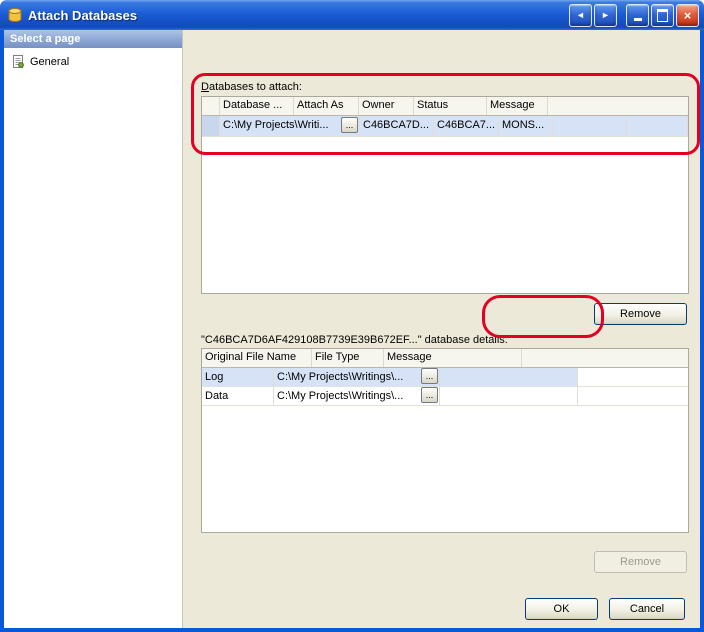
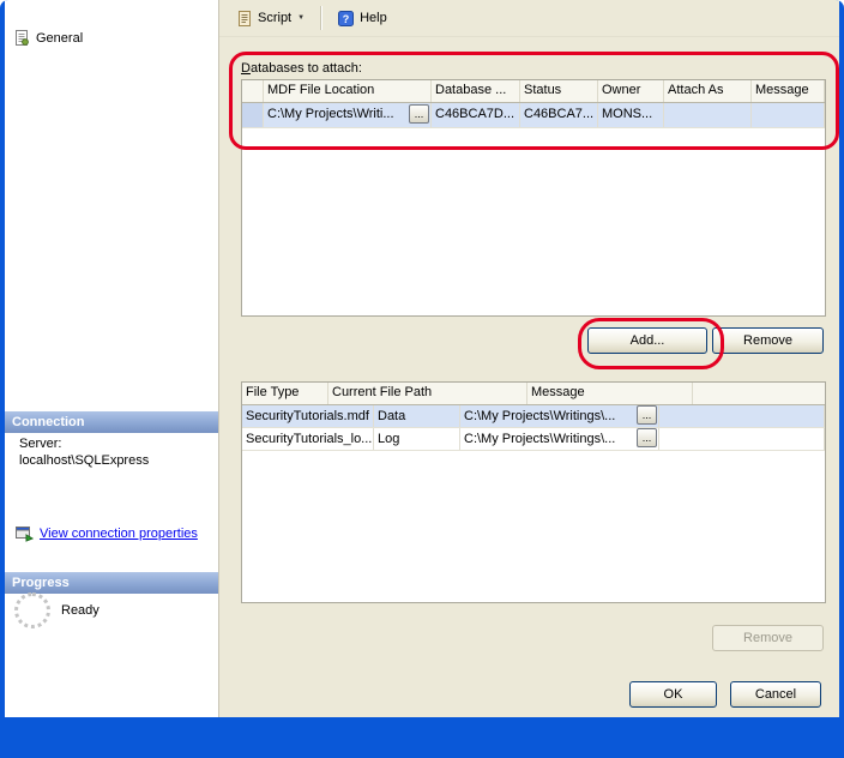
- Attach Databases
- ◄
- ►
- ×
- Select a page
  General
+ Connection
+ Server:
+ localhost\SQLExpress
+ View connection properties
+ Progress
+ Ready
+ Script
+ ?
+ Help
  Databases to attach:
+ MDF File Location
  Database ...
- Attach As
+ Status
  Owner
- Status
+ Attach As
  Message
  C:\My Projects\Writi...
  ...
  C46BCA7D...
  C46BCA7...
  MONS...
+ Add...
  Remove
- "C46BCA7D6AF429108B7739E39B672EF..." database details:
- Original File Name
  File Type
+ Current File Path
  Message
+ SecurityTutorials.mdf
- Log
+ Data
  C:\My Projects\Writings\...
  ...
+ SecurityTutorials_lo...
- Data
+ Log
  C:\My Projects\Writings\...
  ...
  Remove
  OK
  Cancel
